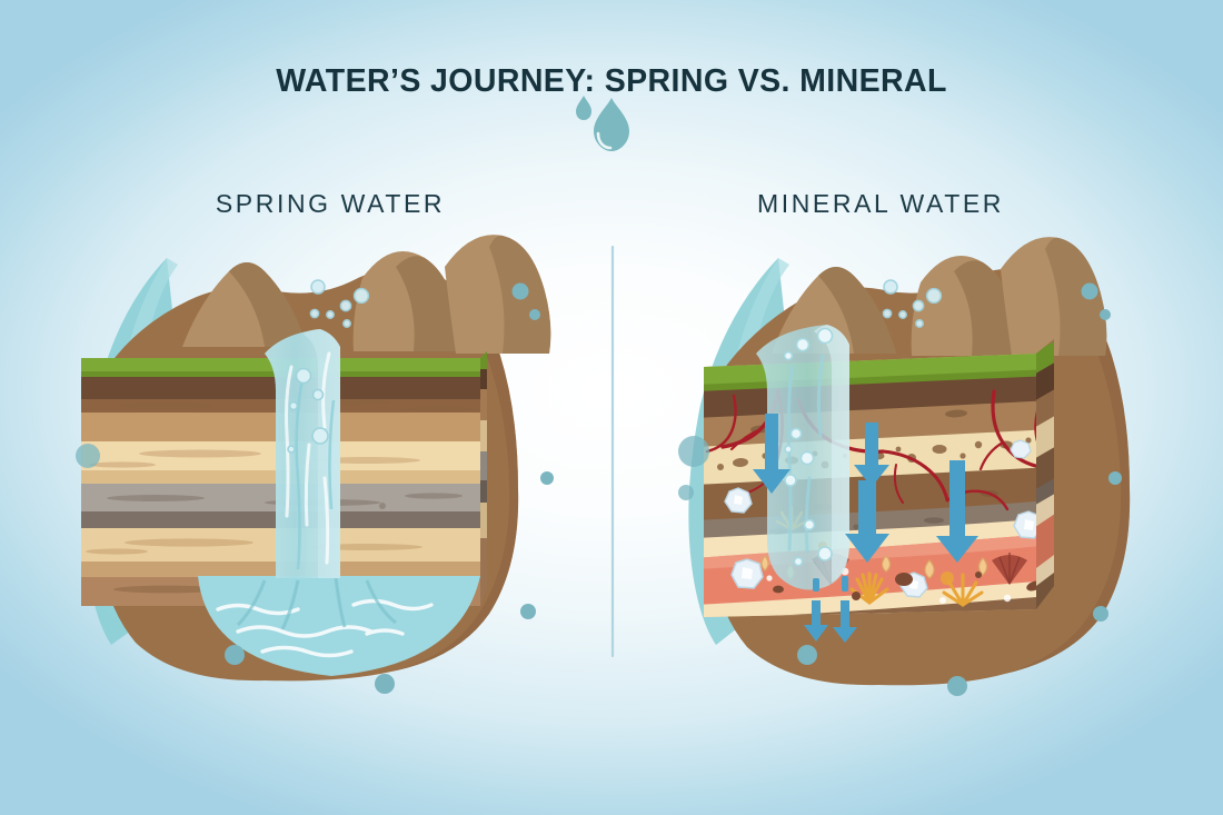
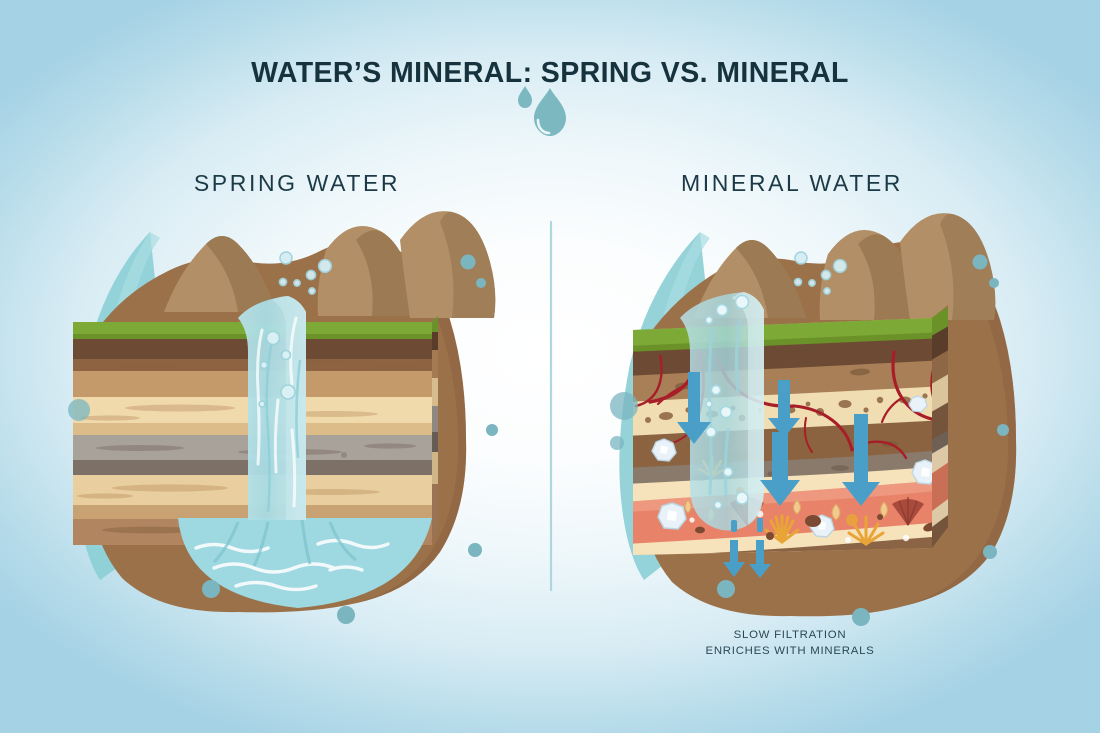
- WATER’S JOURNEY: SPRING VS. MINERAL
+ WATER’S MINERAL: SPRING VS. MINERAL
  SPRING WATER
  MINERAL WATER
+ SLOW FILTRATION
+ ENRICHES WITH MINERALS
